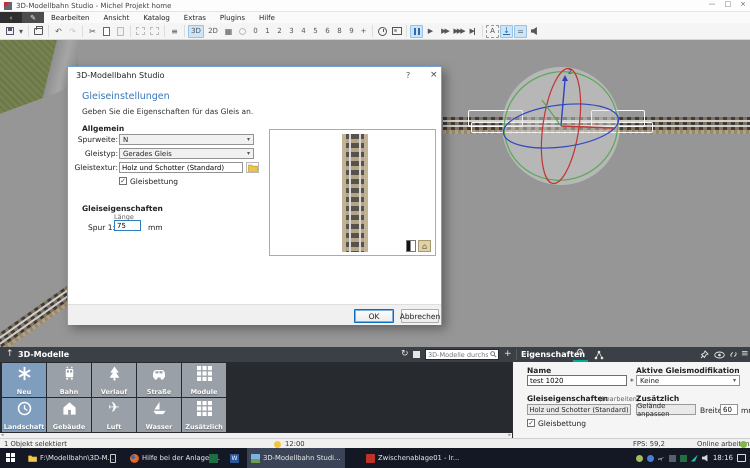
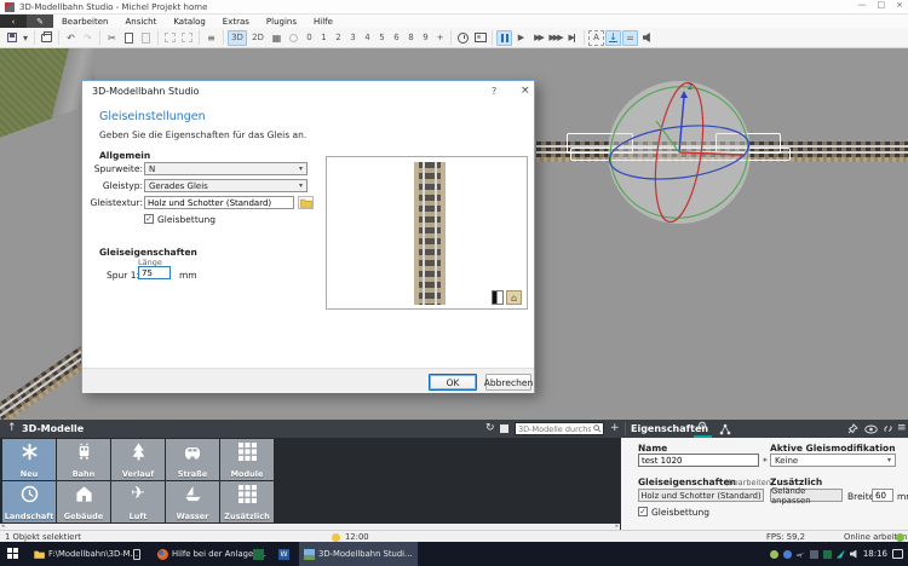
  3D-Modellbahn Studio - Michel Projekt home
  —
  □
  ×
  ‹
  ✎
  Bearbeiten
  Ansicht
  Katalog
  Extras
  Plugins
  Hilfe
  ▾
  ↶
  ↷
  ✂
  ≡
  3D
  2D
  ▦
  0
  1
  2
  3
  4
  5
  6
  8
  9
  +
  ▶
  ▶▶
  ▶▶▶
  ▶
  A
  ↓
  =
  z
  3D-Modellbahn Studio
  ?
  ×
  Gleiseinstellungen
  Geben Sie die Eigenschaften für das Gleis an.
  Allgemein
  Spurweite:
  N
  Gleistyp:
  Gerades Gleis
  Gleistextur:
  Holz und Schotter (Standard)
  ✓
  Gleisbettung
  Gleiseigenschaften
  Länge
  Spur 1
  75
  mm
  ⌂
  OK
  Abbrechen
  ↑
  3D-Modelle
  ↻
  +
  Eigenschaften
  ⚙
  ≡
  Neu
  Bahn
  Verlauf
  Straße
  Module
  Landschaft
  Gebäude
  ✈
  Luft
  Wasser
  Zusätzlich
  Name
  test 1020
  *
  Aktive Gleismodifikation
  Keine
  Gleiseigenschaften
  (bearbeiten)
  Holz und Schotter (Standard)
  Zusätzlich
  Gelände anpassen
  Breit
  60
  ✓
  Gleisbettung
  1 Objekt selektiert
  12:00
  FPS: 59,2
  Online arbein
  F:\Modellbahn\3D-M...
  Hilfe bei der Anlage.
  3D-Modellbahn Studi...
- Zwischenablage01 - Ir...
  18:16
